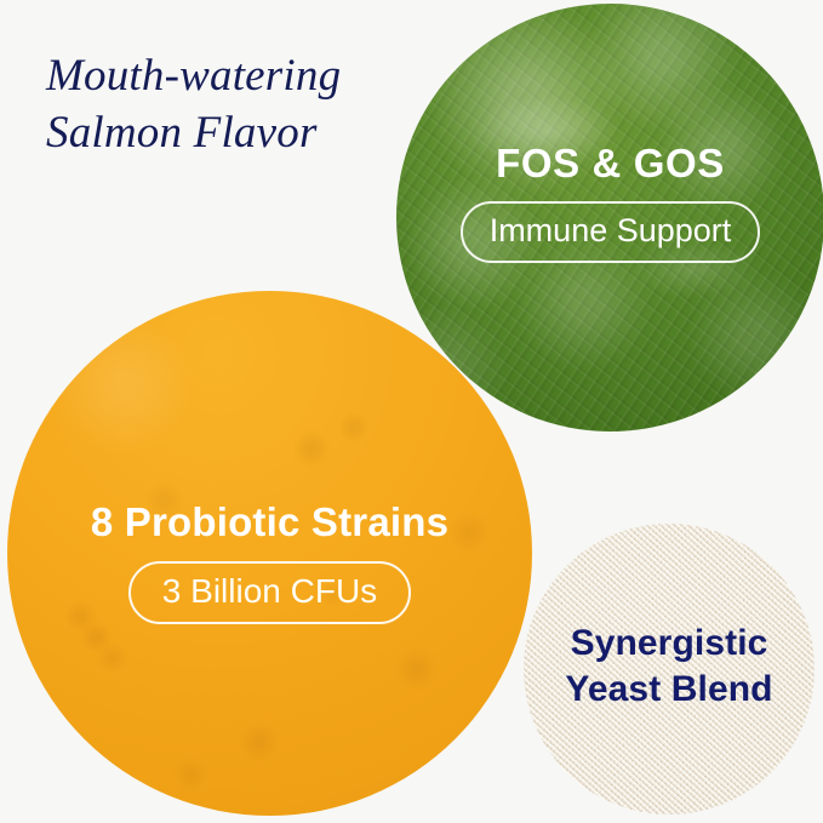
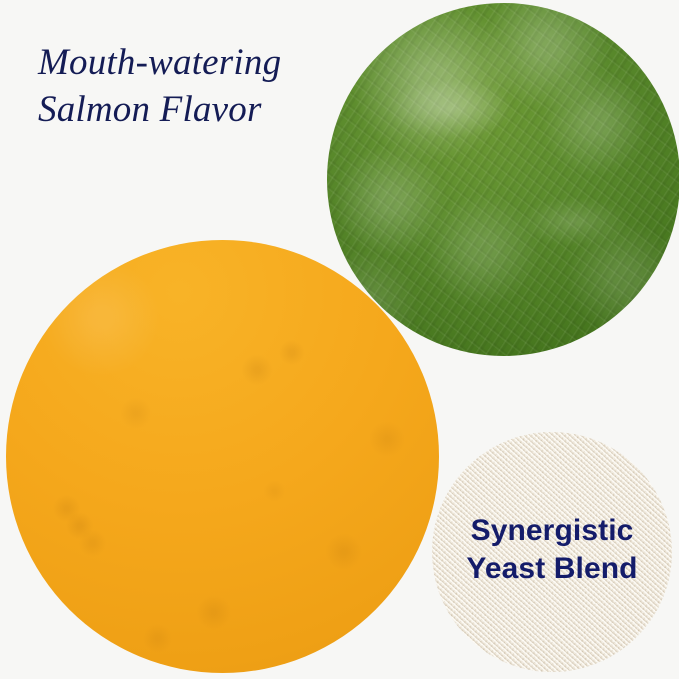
  Mouth-watering
  Salmon Flavor
- FOS & GOS
- Immune Support
- 8 Probiotic Strains
- 3 Billion CFUs
  Synergistic
  Yeast Blend
